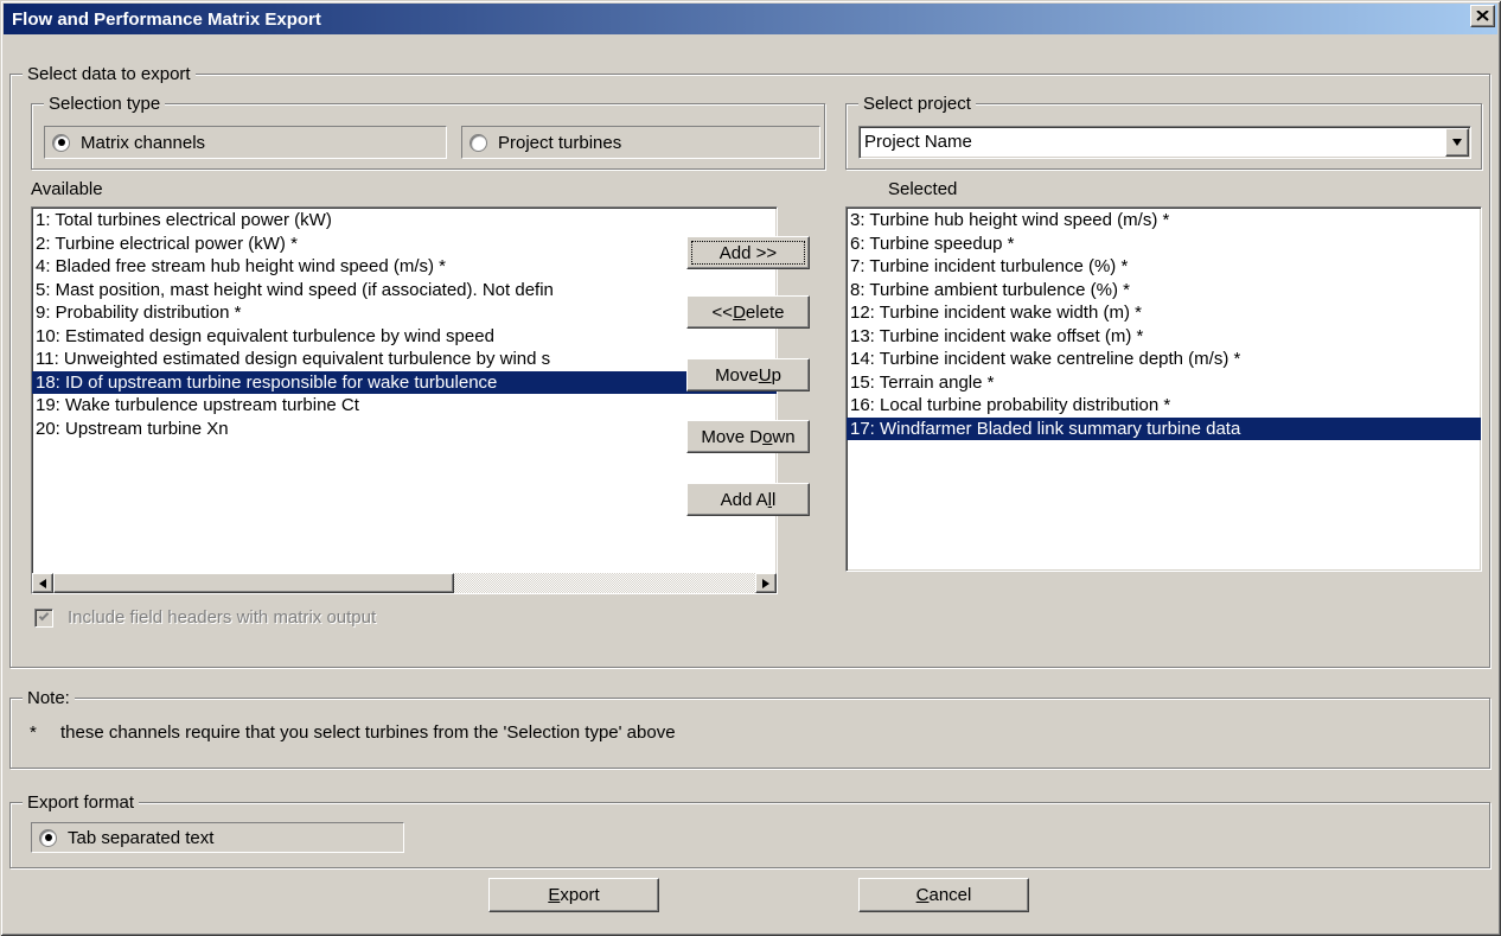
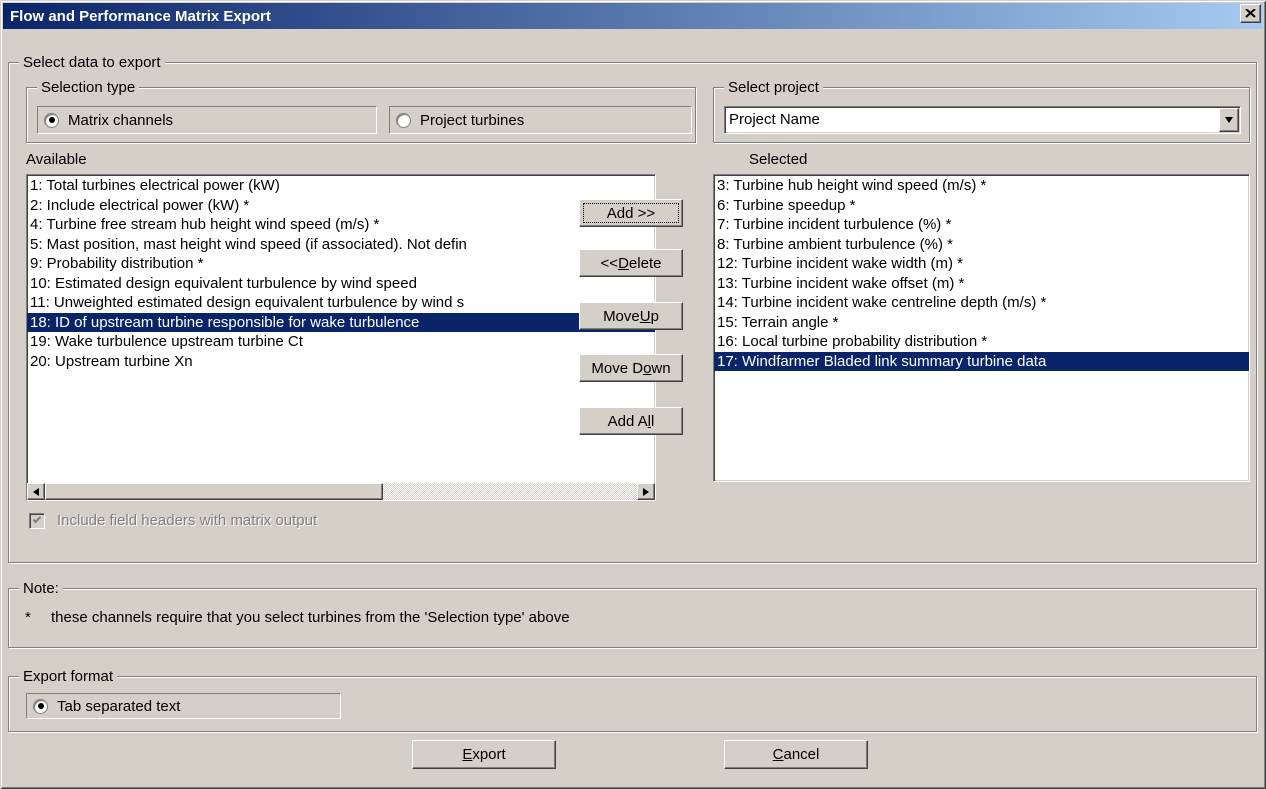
  Flow and Performance Matrix Export
  Select data to export
  Selection type
  Matrix channels
  Project turbines
  Select project
  Project Name
  Available
  1: Total turbines electrical power (kW)
- 2: Turbine electrical power (kW) *
+ 2: Include electrical power (kW) *
- 4: Bladed free stream hub height wind speed (m/s) *
+ 4: Turbine free stream hub height wind speed (m/s) *
  5: Mast position, mast height wind speed (if associated). Not defin
  9: Probability distribution *
  10: Estimated design equivalent turbulence by wind speed
  11: Unweighted estimated design equivalent turbulence by wind s
  18: ID of upstream turbine responsible for wake turbulence
  19: Wake turbulence upstream turbine Ct
  20: Upstream turbine Xn
  Add >>
  <<
  D
  elete
  Move
  U
  p
  Move D
  o
  wn
  Add A
  l
  l
  Selected
  3: Turbine hub height wind speed (m/s) *
  6: Turbine speedup *
  7: Turbine incident turbulence (%) *
  8: Turbine ambient turbulence (%) *
  12: Turbine incident wake width (m) *
  13: Turbine incident wake offset (m) *
  14: Turbine incident wake centreline depth (m/s) *
  15: Terrain angle *
  16: Local turbine probability distribution *
  17: Windfarmer Bladed link summary turbine data
  Include field headers with matrix output
  Note:
  *
  these channels require that you select turbines from the 'Selection type' above
  Export format
  Tab separated text
  E
  xport
  C
  ancel
